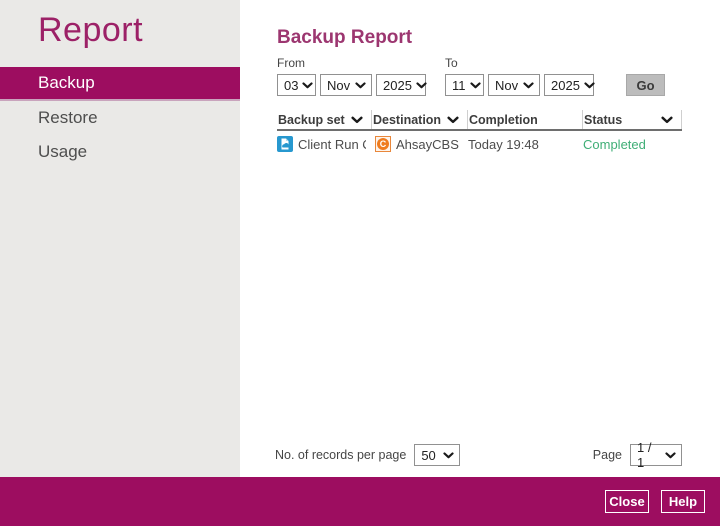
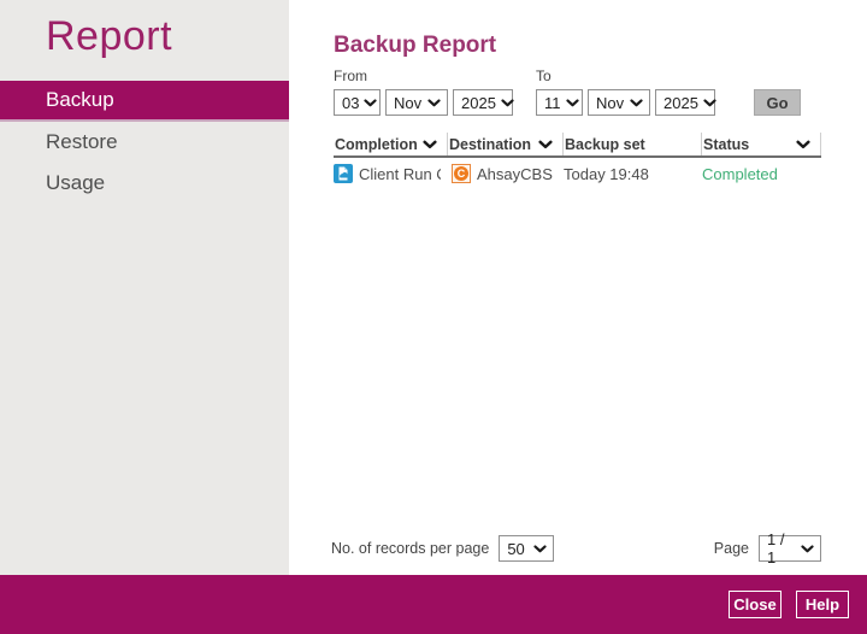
  Report
  Backup
  Restore
  Usage
  Backup Report
  From
  03
  Nov
  2025
  To
  11
  Nov
  2025
  Go
- Backup set
+ Completion
  Destination
- Completion
+ Backup set
  Status
  C
  AhsayCBS
  Today 19:48
  Completed
  No. of records per page
  50
  Page
  1 / 1
  Close
  Help
